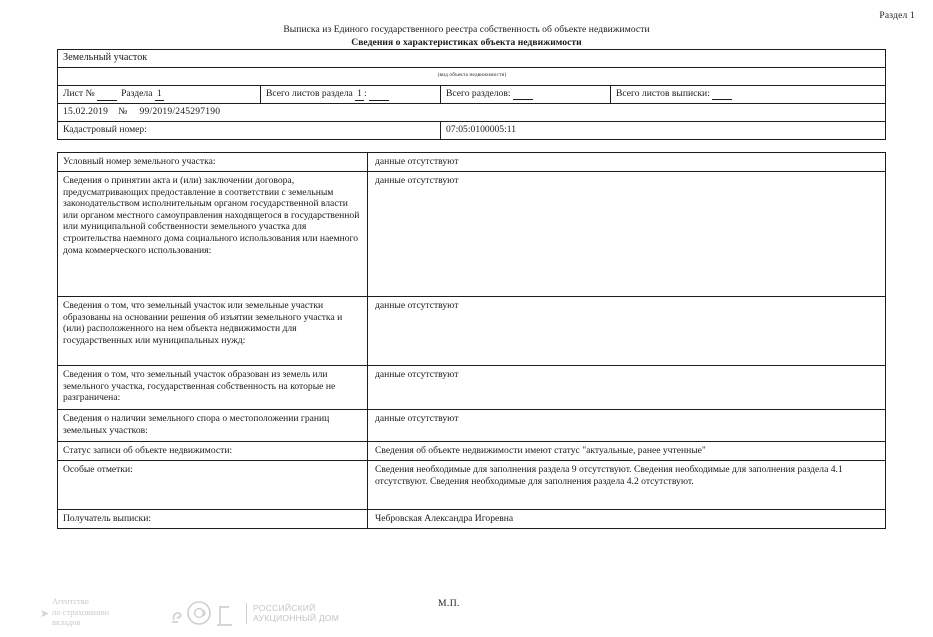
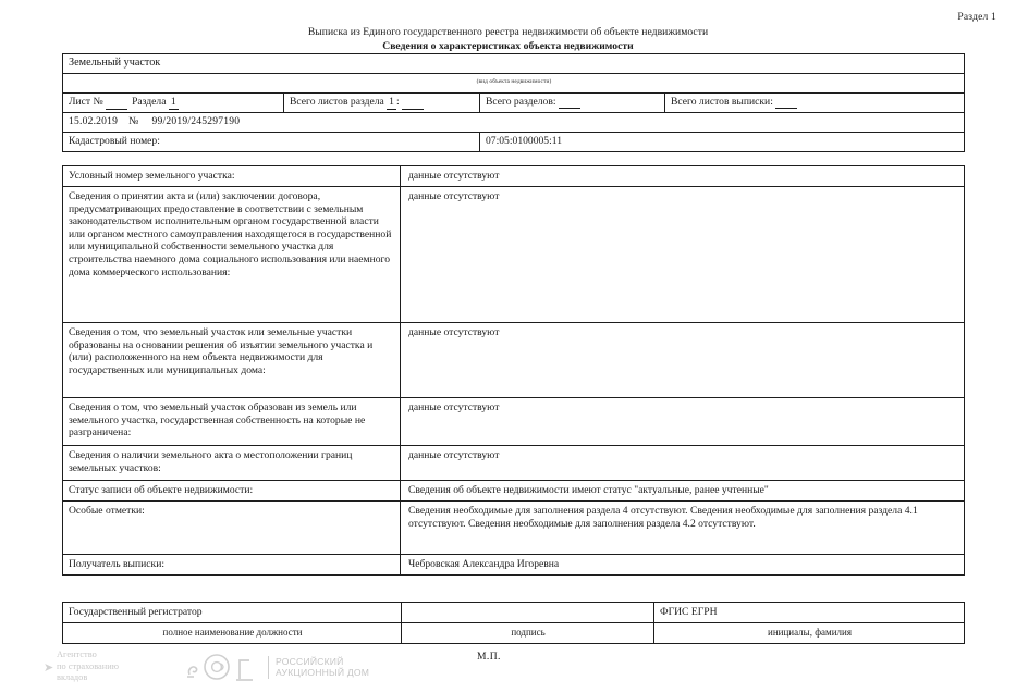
  Раздел 1
- Выписка из Единого государственного реестра собственность об объекте недвижимости
+ Выписка из Единого государственного реестра недвижимости об объекте недвижимости
  Сведения о характеристиках объекта недвижимости
  Земельный участок
  Лист № Раздела 1	Всего листов раздела 1 :	Всего разделов:	Всего листов выписки:
  15.02.2019 № 99/2019/245297190
  Кадастровый номер:	07:05:0100005:11
  Условный номер земельного участка:	данные отсутствуют
  Сведения о принятии акта и (или) заключении договора, предусматривающих предоставление в соответствии с земельным законодательством исполнительным органом государственной власти или органом местного самоуправления находящегося в государственной или муниципальной собственности земельного участка для строительства наемного дома социального использования или наемного дома коммерческого использования:	данные отсутствуют
- Сведения о том, что земельный участок или земельные участки образованы на основании решения об изъятии земельного участка и (или) расположенного на нем объекта недвижимости для государственных или муниципальных нужд:	данные отсутствуют
+ Сведения о том, что земельный участок или земельные участки образованы на основании решения об изъятии земельного участка и (или) расположенного на нем объекта недвижимости для государственных или муниципальных дома:	данные отсутствуют
  Сведения о том, что земельный участок образован из земель или земельного участка, государственная собственность на которые не разграничена:	данные отсутствуют
- Сведения о наличии земельного спора о местоположении границ земельных участков:	данные отсутствуют
+ Сведения о наличии земельного акта о местоположении границ земельных участков:	данные отсутствуют
  Статус записи об объекте недвижимости:	Сведения об объекте недвижимости имеют статус "актуальные, ранее учтенные"
- Особые отметки:	Сведения необходимые для заполнения раздела 9 отсутствуют. Сведения необходимые для заполнения раздела 4.1 отсутствуют. Сведения необходимые для заполнения раздела 4.2 отсутствуют.
+ Особые отметки:	Сведения необходимые для заполнения раздела 4 отсутствуют. Сведения необходимые для заполнения раздела 4.1 отсутствуют. Сведения необходимые для заполнения раздела 4.2 отсутствуют.
  Получатель выписки:	Чебровская Александра Игоревна
+ Государственный регистратор		ФГИС ЕГРН
+ полное наименование должности	подпись	инициалы, фамилия
  М.П.
  ➤
  Агентство
  по страхованию
  вкладов
  РОССИЙСКИЙ
  АУКЦИОННЫЙ ДОМ
